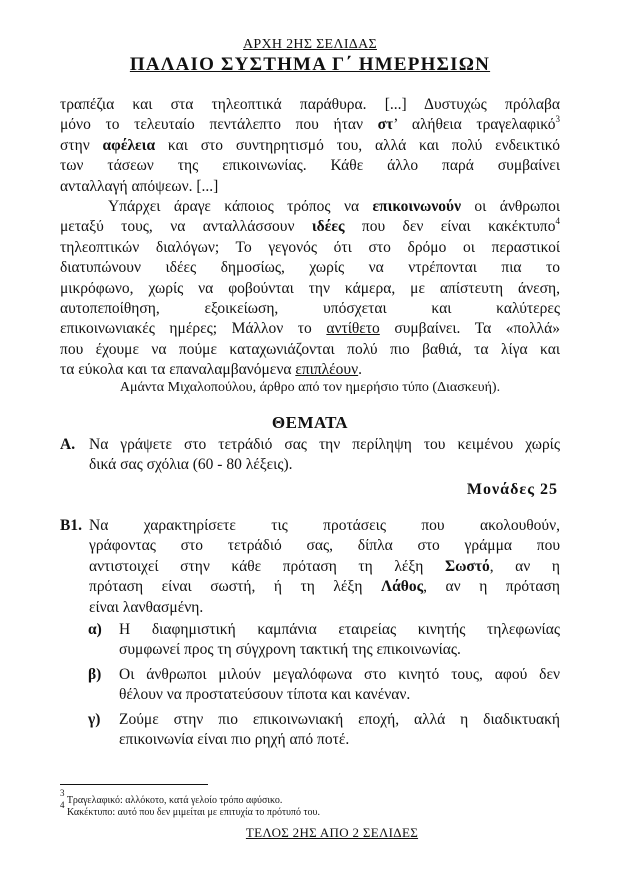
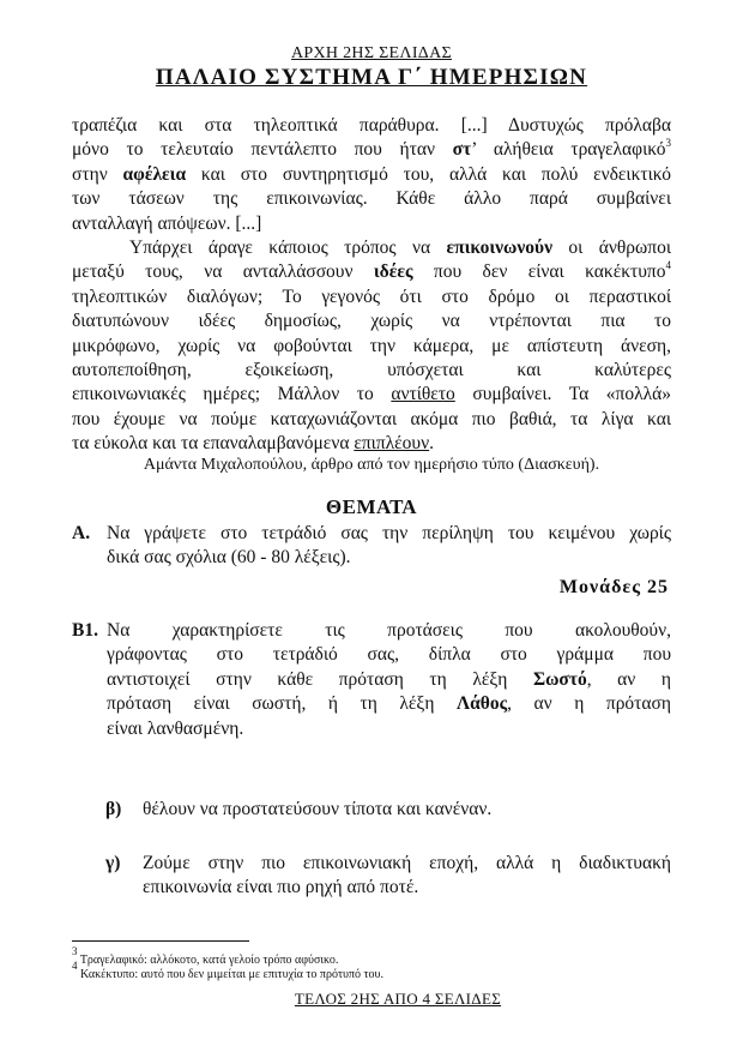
  ΑΡΧΗ 2ΗΣ ΣΕΛΙΔΑΣ
  ΠΑΛΑΙΟ ΣΥΣΤΗΜΑ Γ΄ ΗΜΕΡΗΣΙΩΝ
  τραπέζια και στα τηλεοπτικά παράθυρα. [...] Δυστυχώς πρόλαβα
  μόνο το τελευταίο πεντάλεπτο που ήταν στ’ αλήθεια τραγελαφικό3
  στην αφέλεια και στο συντηρητισμό του, αλλά και πολύ ενδεικτικό
  των τάσεων της επικοινωνίας. Κάθε άλλο παρά συμβαίνει
  ανταλλαγή απόψεων. [...]
  Υπάρχει άραγε κάποιος τρόπος να επικοινωνούν οι άνθρωποι
  μεταξύ τους, να ανταλλάσσουν ιδέες που δεν είναι κακέκτυπο4
  τηλεοπτικών διαλόγων; Το γεγονός ότι στο δρόμο οι περαστικοί
  διατυπώνουν ιδέες δημοσίως, χωρίς να ντρέπονται πια το
  μικρόφωνο, χωρίς να φοβούνται την κάμερα, με απίστευτη άνεση,
  αυτοπεποίθηση, εξοικείωση, υπόσχεται και καλύτερες
  επικοινωνιακές ημέρες; Μάλλον το αντίθετο συμβαίνει. Τα «πολλά»
- που έχουμε να πούμε καταχωνιάζονται πολύ πιο βαθιά, τα λίγα και
+ που έχουμε να πούμε καταχωνιάζονται ακόμα πιο βαθιά, τα λίγα και
  τα εύκολα και τα επαναλαμβανόμενα επιπλέουν.
  Αμάντα Μιχαλοπούλου, άρθρο από τον ημερήσιο τύπο (Διασκευή).
  ΘΕΜΑΤΑ
  Α.
  Να γράψετε στο τετράδιό σας την περίληψη του κειμένου χωρίς
  δικά σας σχόλια (60 - 80 λέξεις).
  Μονάδες 25
  Β1.
  Να χαρακτηρίσετε τις προτάσεις που ακολουθούν,
  γράφοντας στο τετράδιό σας, δίπλα στο γράμμα που
  αντιστοιχεί στην κάθε πρόταση τη λέξη Σωστό, αν η
  πρόταση είναι σωστή, ή τη λέξη Λάθος, αν η πρόταση
  είναι λανθασμένη.
- α)
- Η διαφημιστική καμπάνια εταιρείας κινητής τηλεφωνίας
- συμφωνεί προς τη σύγχρονη τακτική της επικοινωνίας.
  β)
- Οι άνθρωποι μιλούν μεγαλόφωνα στο κινητό τους, αφού δεν
  θέλουν να προστατεύσουν τίποτα και κανέναν.
  γ)
  Ζούμε στην πιο επικοινωνιακή εποχή, αλλά η διαδικτυακή
  επικοινωνία είναι πιο ρηχή από ποτέ.
  3 Τραγελαφικό: αλλόκοτο, κατά γελοίο τρόπο αφύσικο.
  4 Κακέκτυπο: αυτό που δεν μιμείται με επιτυχία το πρότυπό του.
- ΤΕΛΟΣ 2ΗΣ ΑΠΟ 2 ΣΕΛΙΔΕΣ
+ ΤΕΛΟΣ 2ΗΣ ΑΠΟ 4 ΣΕΛΙΔΕΣ
